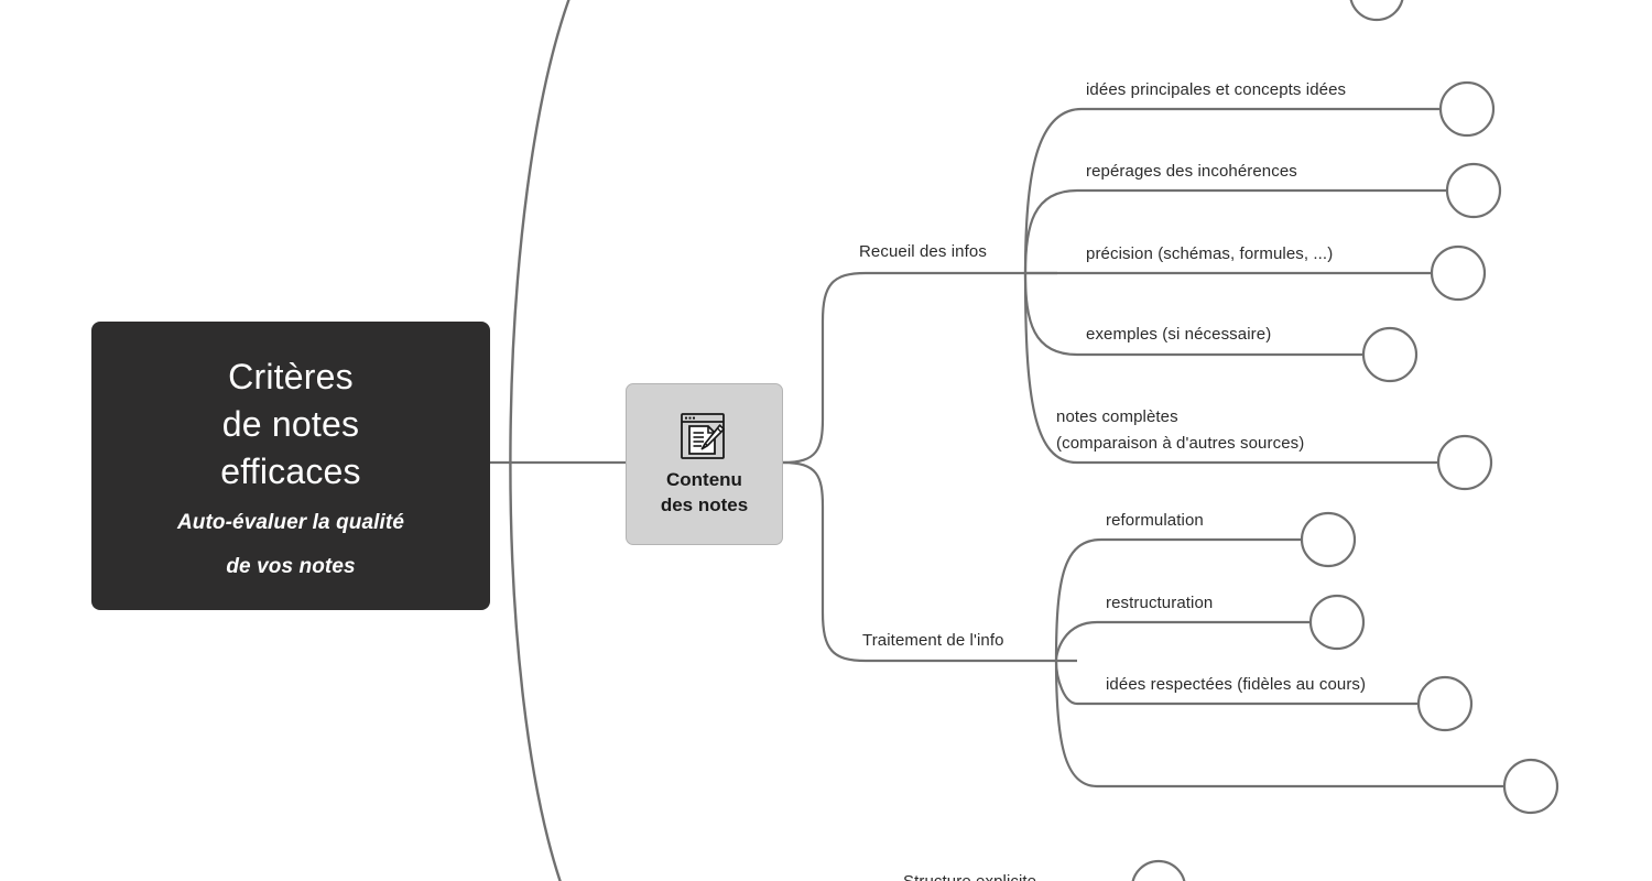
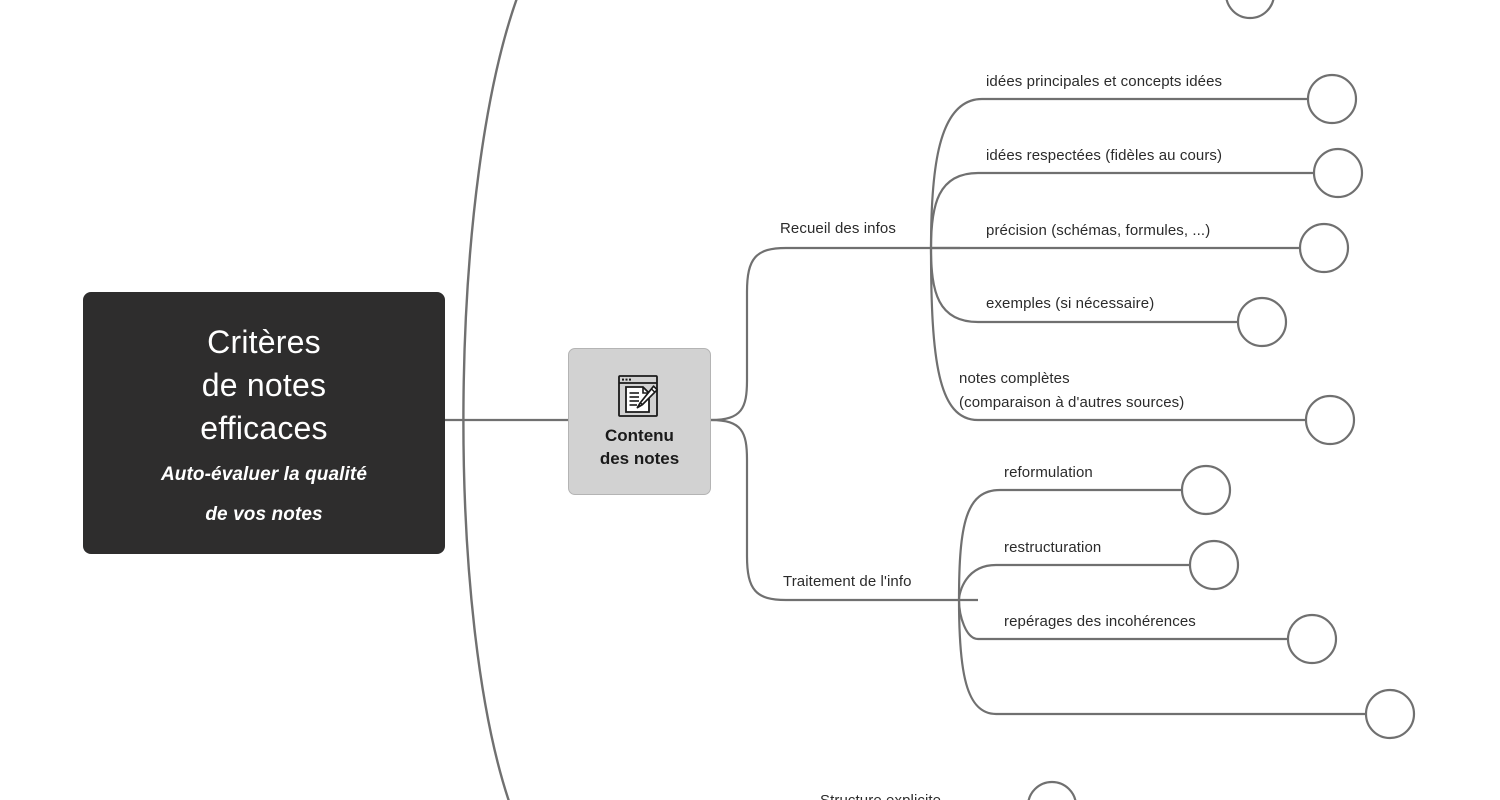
  Critères
  de notes
  efficaces
  Auto-évaluer la qualité
  de vos notes
  Contenu
  des notes
  Recueil des infos
  Traitement de l'info
  idées principales et concepts idées
- repérages des incohérences
+ idées respectées (fidèles au cours)
  précision (schémas, formules, ...)
  exemples (si nécessaire)
  notes complètes
  (comparaison à d'autres sources)
  reformulation
  restructuration
- idées respectées (fidèles au cours)
+ repérages des incohérences
